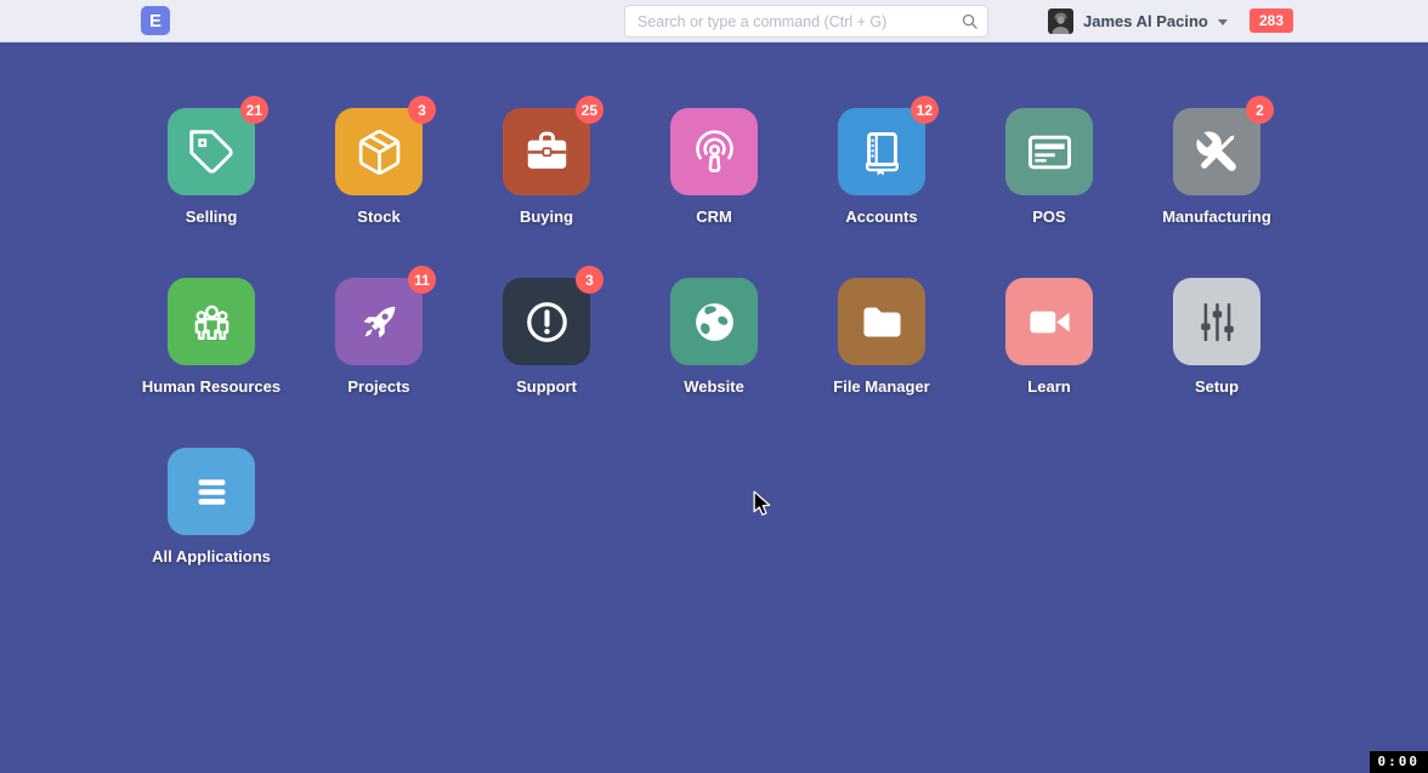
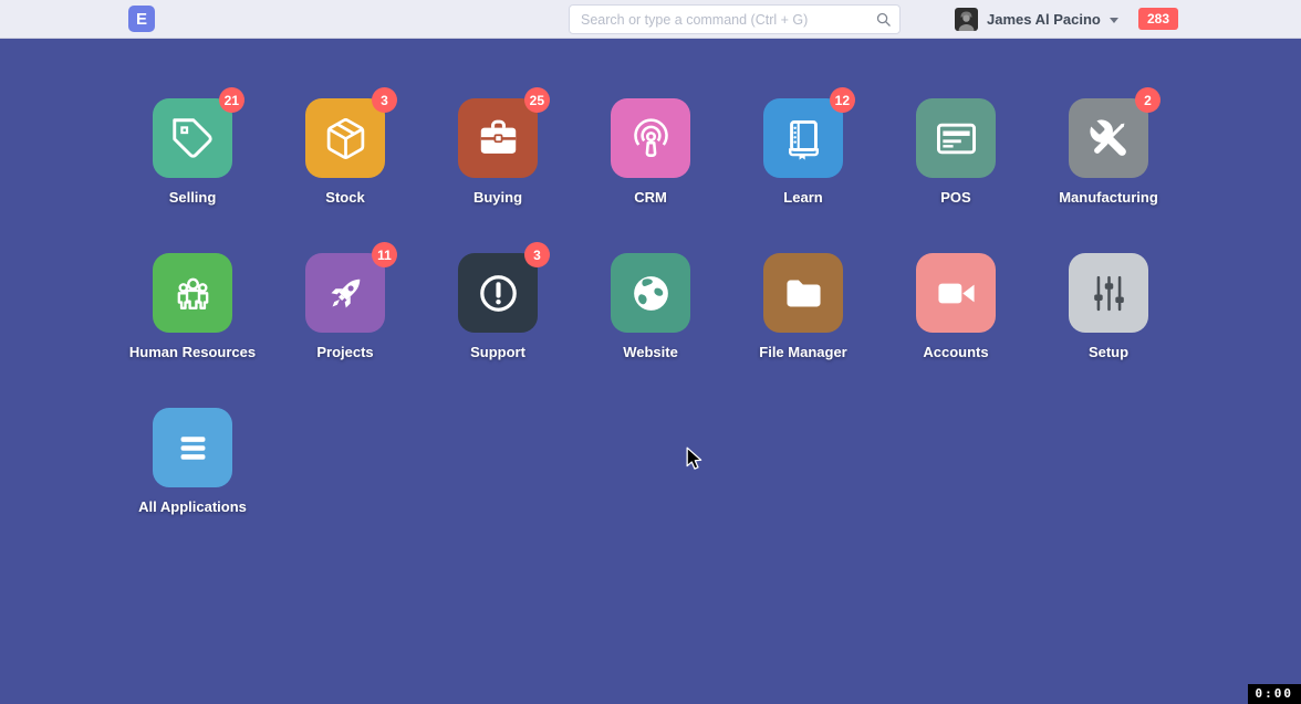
  E
  Search or type a command (Ctrl + G)
  James Al Pacino
  283
  21
  Selling
  3
  Stock
  25
  Buying
  CRM
  12
- Accounts
+ Learn
  POS
  2
  Manufacturing
  Human Resources
  11
  Projects
  3
  Support
  Website
  File Manager
- Learn
+ Accounts
  Setup
  All Applications
  0:00
